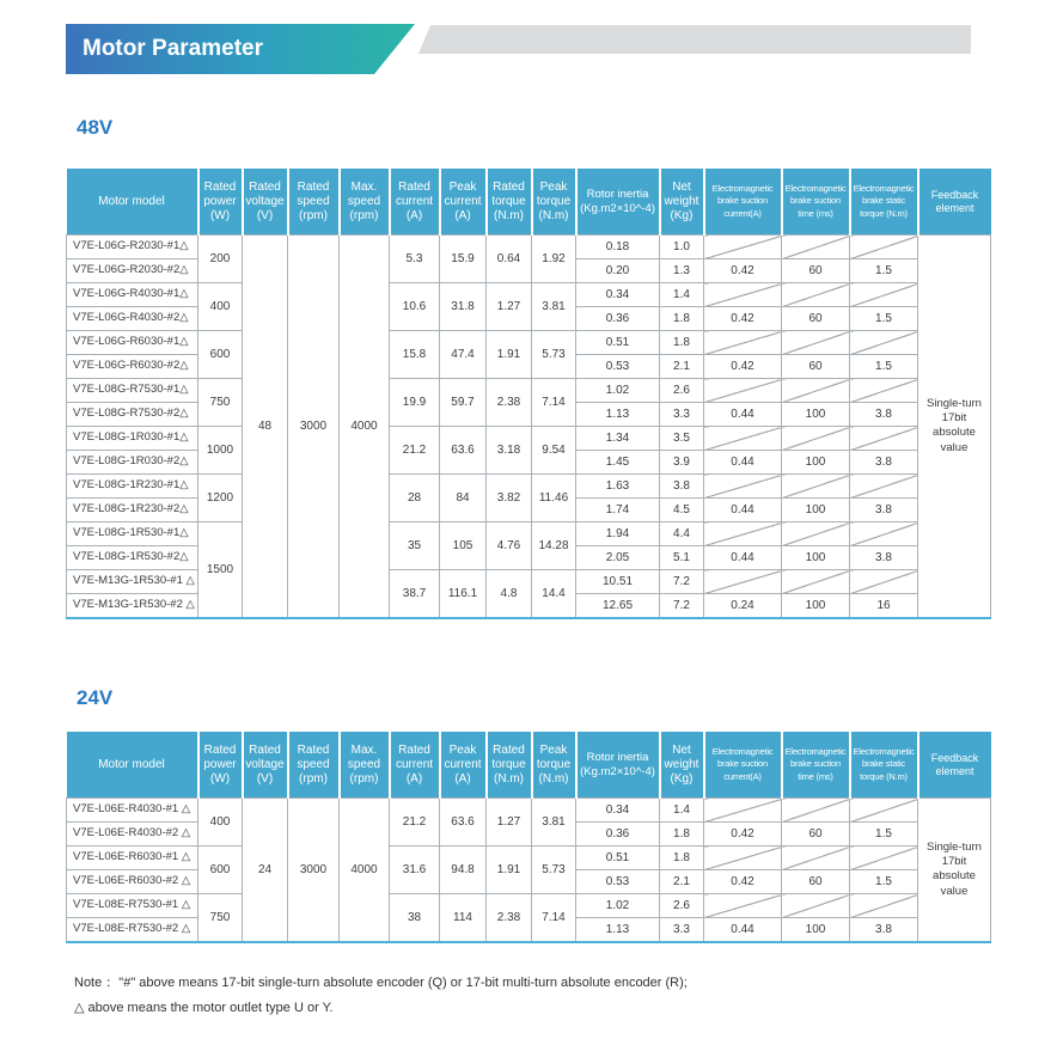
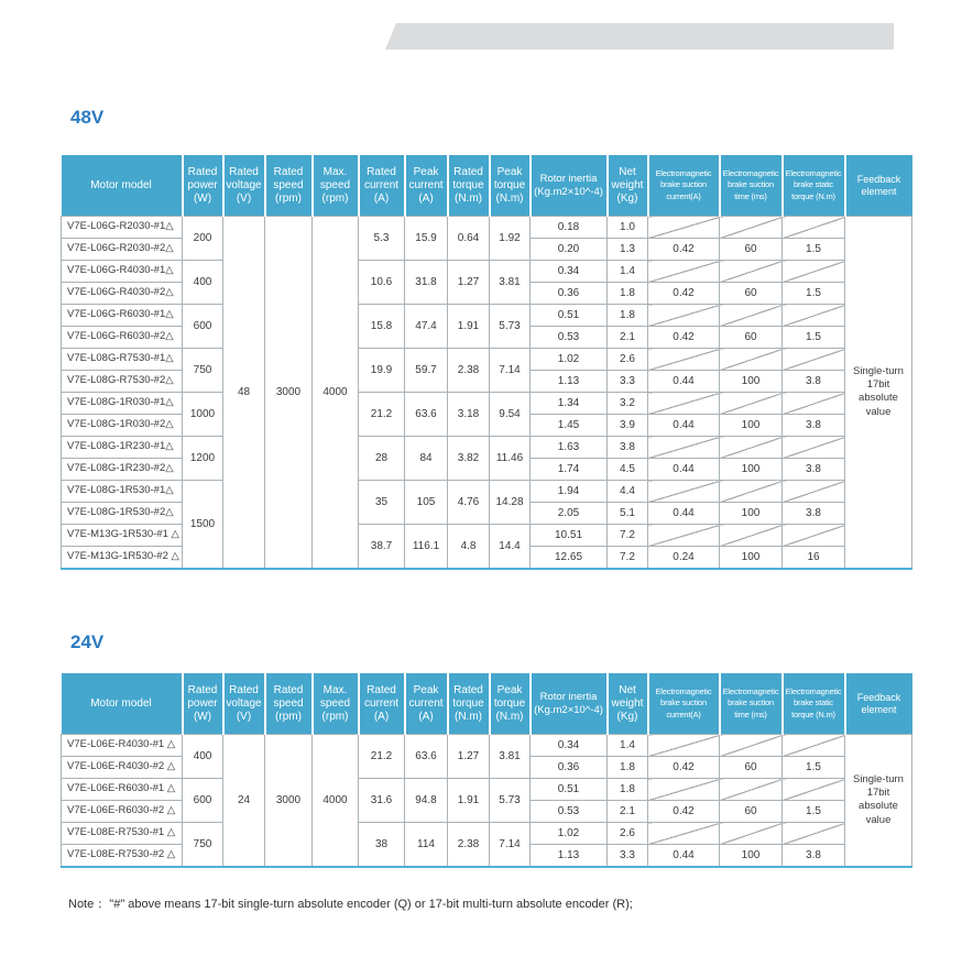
- Motor Parameter
  48V
  Motor model	Rated power (W)	Rated voltage (V)	Rated speed (rpm)	Max. speed (rpm)	Rated current (A)	Peak current (A)	Rated torque (N.m)	Peak torque (N.m)	Rotor inertia (Kg.m2×10^-4)	Net weight (Kg)	Electromagnetic brake suction current(A)	Electromagnetic brake suction time (ms)	Electromagnetic brake static torque (N.m)	Feedback element
  V7E-L06G-R2030-#1△	200	48	3000	4000	5.3	15.9	0.64	1.92	0.18	1.0				Single-turn 17bit absolute value
  V7E-L06G-R2030-#2△	0.20	1.3	0.42	60	1.5
  V7E-L06G-R4030-#1△	400	10.6	31.8	1.27	3.81	0.34	1.4
  V7E-L06G-R4030-#2△	0.36	1.8	0.42	60	1.5
  V7E-L06G-R6030-#1△	600	15.8	47.4	1.91	5.73	0.51	1.8
  V7E-L06G-R6030-#2△	0.53	2.1	0.42	60	1.5
  V7E-L08G-R7530-#1△	750	19.9	59.7	2.38	7.14	1.02	2.6
  V7E-L08G-R7530-#2△	1.13	3.3	0.44	100	3.8
- V7E-L08G-1R030-#1△	1000	21.2	63.6	3.18	9.54	1.34	3.5
+ V7E-L08G-1R030-#1△	1000	21.2	63.6	3.18	9.54	1.34	3.2
  V7E-L08G-1R030-#2△	1.45	3.9	0.44	100	3.8
  V7E-L08G-1R230-#1△	1200	28	84	3.82	11.46	1.63	3.8
  V7E-L08G-1R230-#2△	1.74	4.5	0.44	100	3.8
  V7E-L08G-1R530-#1△	1500	35	105	4.76	14.28	1.94	4.4
  V7E-L08G-1R530-#2△	2.05	5.1	0.44	100	3.8
  V7E-M13G-1R530-#1 △	38.7	116.1	4.8	14.4	10.51	7.2
  V7E-M13G-1R530-#2 △	12.65	7.2	0.24	100	16
  24V
  Motor model	Rated power (W)	Rated voltage (V)	Rated speed (rpm)	Max. speed (rpm)	Rated current (A)	Peak current (A)	Rated torque (N.m)	Peak torque (N.m)	Rotor inertia (Kg.m2×10^-4)	Net weight (Kg)	Electromagnetic brake suction current(A)	Electromagnetic brake suction time (ms)	Electromagnetic brake static torque (N.m)	Feedback element
  V7E-L06E-R4030-#1 △	400	24	3000	4000	21.2	63.6	1.27	3.81	0.34	1.4				Single-turn 17bit absolute value
  V7E-L06E-R4030-#2 △	0.36	1.8	0.42	60	1.5
  V7E-L06E-R6030-#1 △	600	31.6	94.8	1.91	5.73	0.51	1.8
  V7E-L06E-R6030-#2 △	0.53	2.1	0.42	60	1.5
  V7E-L08E-R7530-#1 △	750	38	114	2.38	7.14	1.02	2.6
  V7E-L08E-R7530-#2 △	1.13	3.3	0.44	100	3.8
  Note： "#" above means 17-bit single-turn absolute encoder (Q) or 17-bit multi-turn absolute encoder (R);
- △ above means the motor outlet type U or Y.
